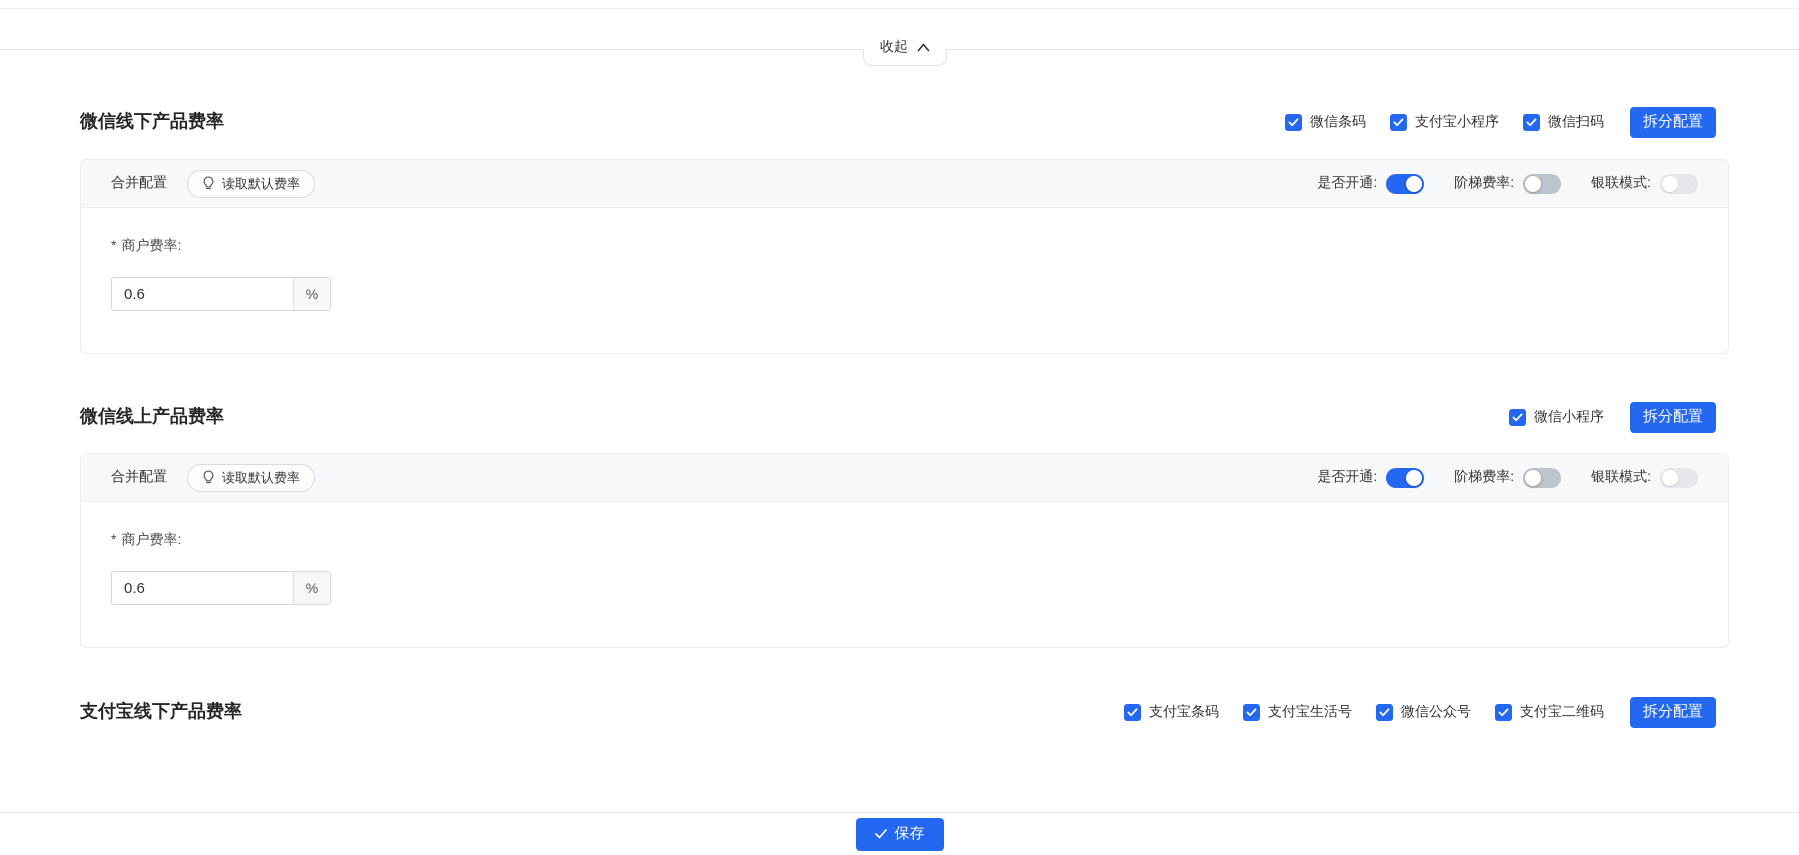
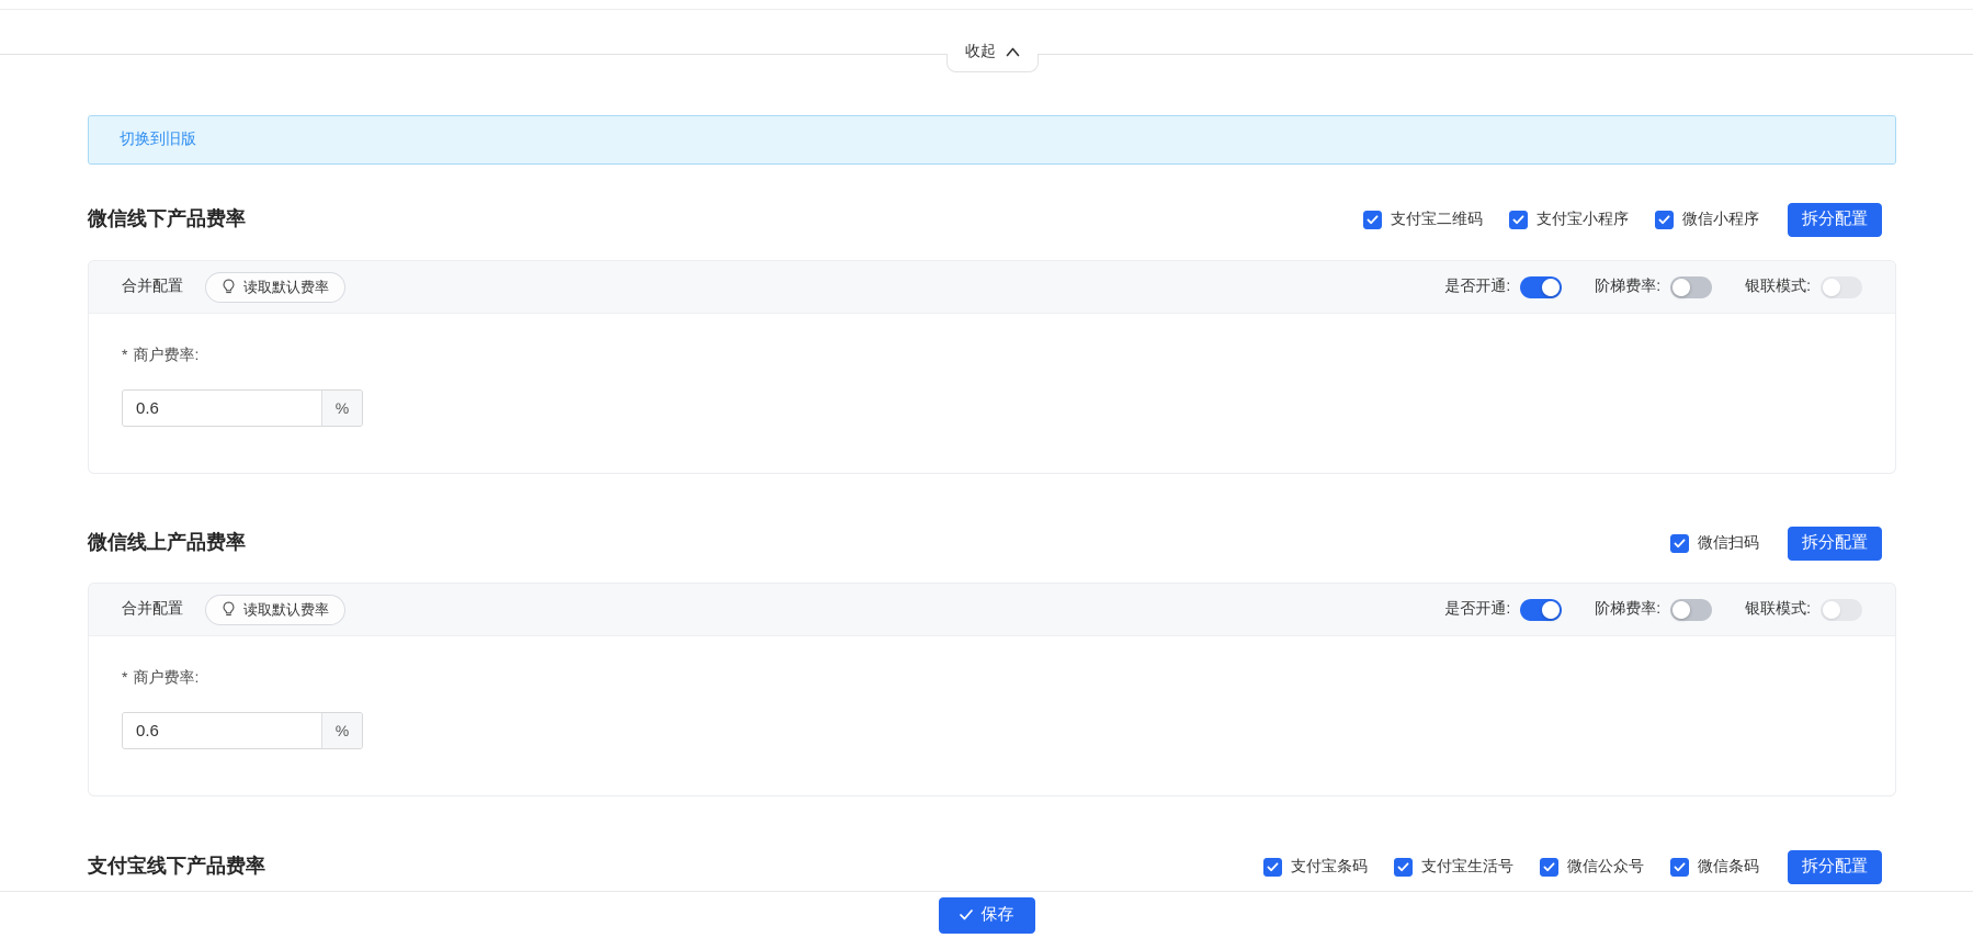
  收起
+ 切换到旧版
  微信线下产品费率
- 微信条码
+ 支付宝二维码
  支付宝小程序
- 微信扫码
+ 微信小程序
  拆分配置
  合并配置
  读取默认费率
  是否开通:
  阶梯费率:
  银联模式:
  * 商户费率:
  0.6
  %
  微信线上产品费率
- 微信小程序
+ 微信扫码
  拆分配置
  合并配置
  读取默认费率
  是否开通:
  阶梯费率:
  银联模式:
  * 商户费率:
  0.6
  %
  支付宝线下产品费率
  支付宝条码
  支付宝生活号
  微信公众号
- 支付宝二维码
+ 微信条码
  拆分配置
  保存
